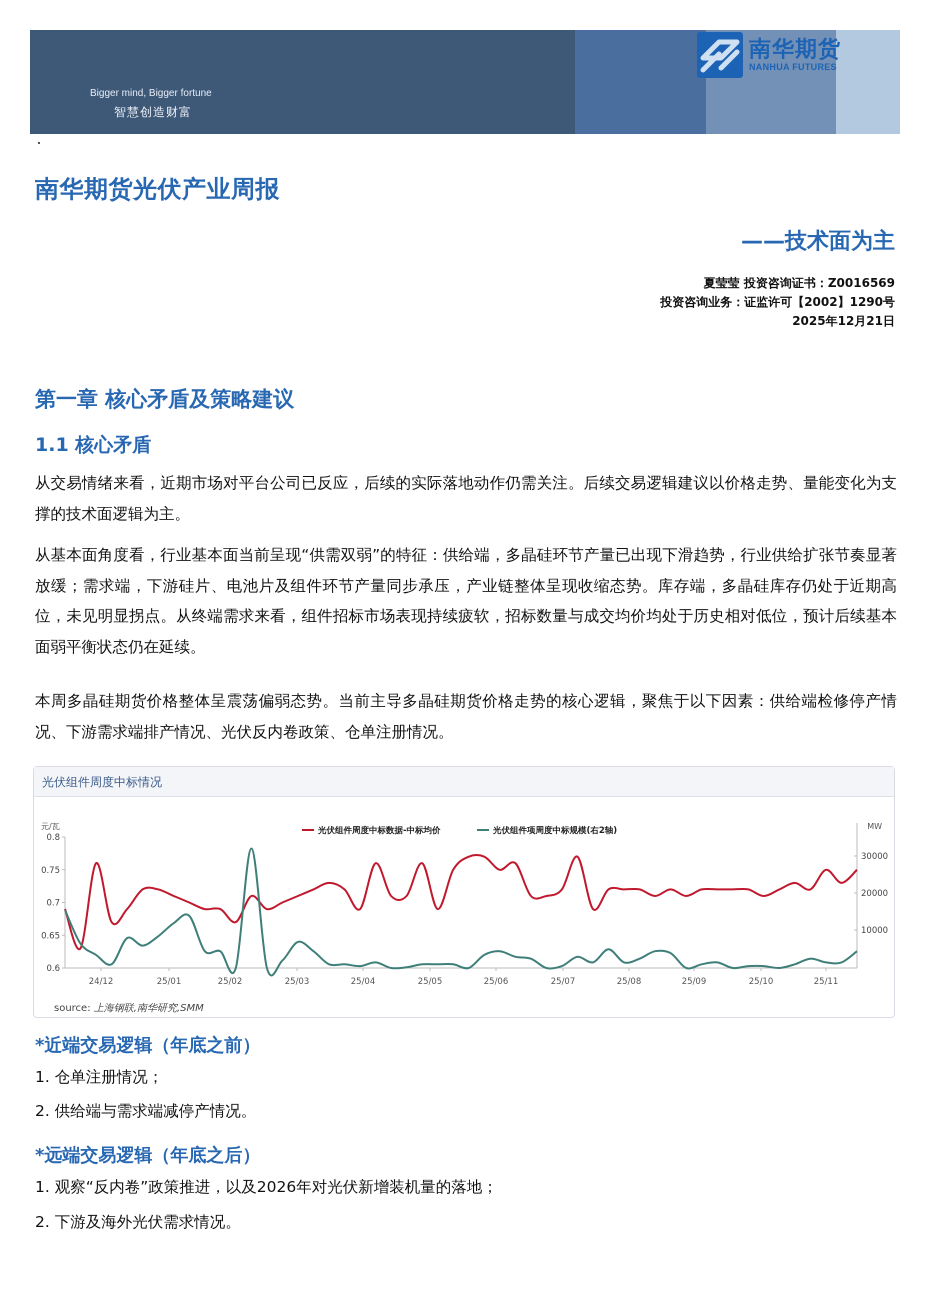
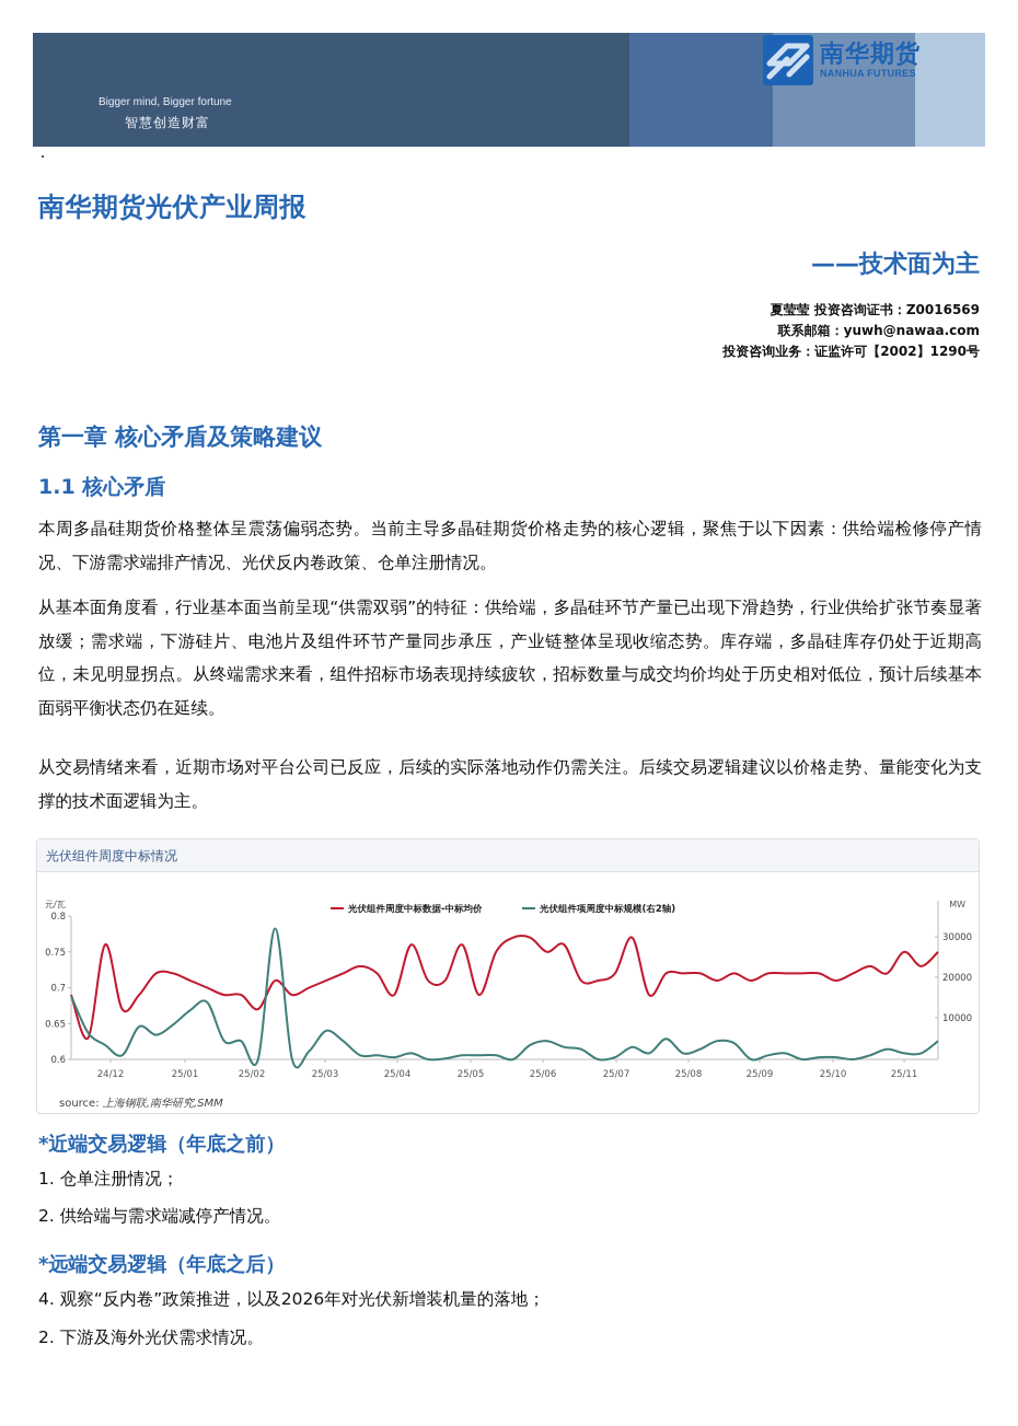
  Bigger mind, Bigger fortune
  智慧创造财富
  南华期货
  NANHUA FUTURES
  南华期货光伏产业周报
  ——技术面为主
  夏莹莹 投资咨询证书：Z0016569
+ 联系邮箱：yuwh@nawaa.com
  投资咨询业务：证监许可【2002】1290号
- 2025年12月21日
  第一章 核心矛盾及策略建议
  1.1 核心矛盾
- 从交易情绪来看，近期市场对平台公司已反应，后续的实际落地动作仍需关注。后续交易逻辑建议以价格走势、量能变化为支撑的技术面逻辑为主。
+ 本周多晶硅期货价格整体呈震荡偏弱态势。当前主导多晶硅期货价格走势的核心逻辑，聚焦于以下因素：供给端检修停产情况、下游需求端排产情况、光伏反内卷政策、仓单注册情况。
  从基本面角度看，行业基本面当前呈现“供需双弱”的特征：供给端，多晶硅环节产量已出现下滑趋势，行业供给扩张节奏显著放缓；需求端，下游硅片、电池片及组件环节产量同步承压，产业链整体呈现收缩态势。库存端，多晶硅库存仍处于近期高位，未见明显拐点。从终端需求来看，组件招标市场表现持续疲软，招标数量与成交均价均处于历史相对低位，预计后续基本面弱平衡状态仍在延续。
- 本周多晶硅期货价格整体呈震荡偏弱态势。当前主导多晶硅期货价格走势的核心逻辑，聚焦于以下因素：供给端检修停产情况、下游需求端排产情况、光伏反内卷政策、仓单注册情况。
+ 从交易情绪来看，近期市场对平台公司已反应，后续的实际落地动作仍需关注。后续交易逻辑建议以价格走势、量能变化为支撑的技术面逻辑为主。
  光伏组件周度中标情况
  元/瓦
  0.6
  0.65
  0.7
  0.75
  0.8
  MW
  10000
  20000
  30000
  24/12
  25/01
  25/02
  25/03
  25/04
  25/05
  25/06
  25/07
  25/08
  25/09
  25/10
  25/11
  光伏组件周度中标数据-中标均价
  光伏组件项周度中标规模(右2轴)
  source: 上海钢联,南华研究,SMM
  *近端交易逻辑（年底之前）
  1. 仓单注册情况；
  2. 供给端与需求端减停产情况。
  *远端交易逻辑（年底之后）
- 1. 观察“反内卷”政策推进，以及2026年对光伏新增装机量的落地；
+ 4. 观察“反内卷”政策推进，以及2026年对光伏新增装机量的落地；
  2. 下游及海外光伏需求情况。
